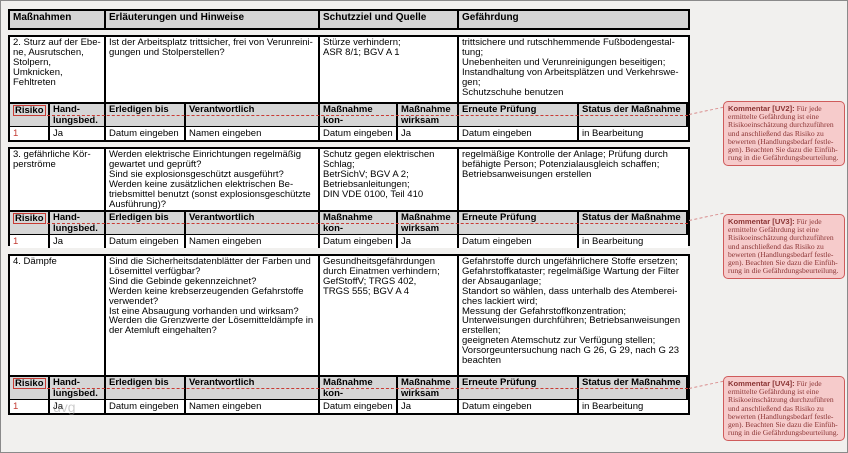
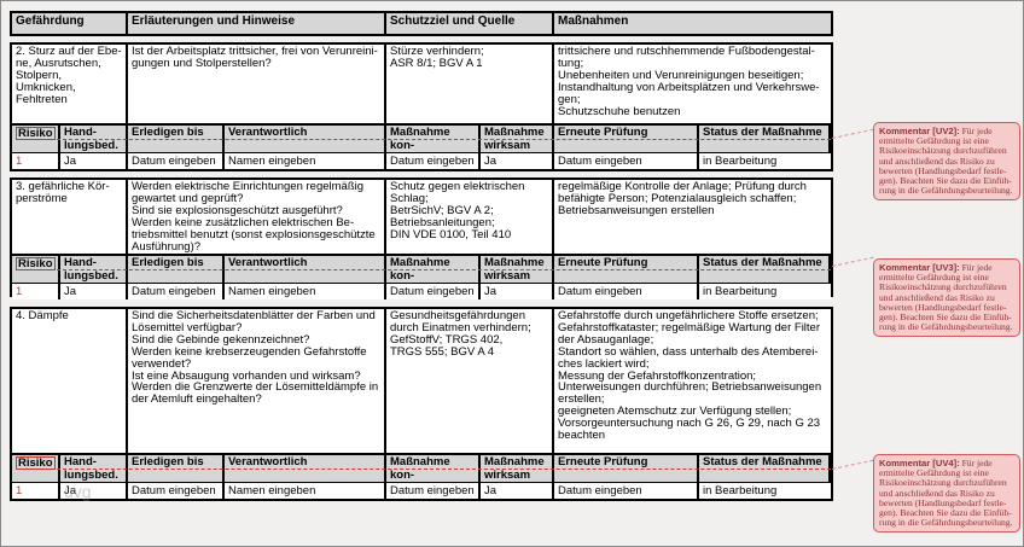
- Maßnahmen
+ Gefährdung
  Erläuterungen und Hinweise
  Schutzziel und Quelle
- Gefährdung
+ Maßnahmen
  2. Sturz auf der Ebe-
  ne, Ausrutschen,
  Stolpern, Umknicken,
  Fehltreten
  Ist der Arbeitsplatz trittsicher, frei von Verunreini-
  gungen und Stolperstellen?
  Stürze verhindern;
  ASR 8/1; BGV A 1
  trittsichere und rutschhemmende Fußbodengestal-
  tung;
  Unebenheiten und Verunreinigungen beseitigen;
  Instandhaltung von Arbeitsplätzen und Verkehrswe-
  gen;
  Schutzschuhe benutzen
  Risiko
  Hand-
  lungsbed.
  Erledigen bis
  Verantwortlich
  Maßnahme kon-
  Maßnahme
  wirksam
  Erneute Prüfung
  Status der Maßnahme
  1
  Ja
  Datum eingeben
  Namen eingeben
  Datum eingeben
  Ja
  Datum eingeben
  in Bearbeitung
  3. gefährliche Kör-
  perströme
  Werden elektrische Einrichtungen regelmäßig
  gewartet und geprüft?
  Sind sie explosionsgeschützt ausgeführt?
  Werden keine zusätzlichen elektrischen Be-
  triebsmittel benutzt (sonst explosionsgeschützte
  Ausführung)?
  Schutz gegen elektrischen
  Schlag;
  BetrSichV; BGV A 2;
  Betriebsanleitungen;
  DIN VDE 0100, Teil 410
  regelmäßige Kontrolle der Anlage; Prüfung durch
  befähigte Person; Potenzialausgleich schaffen;
  Betriebsanweisungen erstellen
  Risiko
  Hand-
  lungsbed.
  Erledigen bis
  Verantwortlich
  Maßnahme kon-
  Maßnahme
  wirksam
  Erneute Prüfung
  Status der Maßnahme
  1
  Ja
  Datum eingeben
  Namen eingeben
  Datum eingeben
  Ja
  Datum eingeben
  in Bearbeitung
  4. Dämpfe
  Sind die Sicherheitsdatenblätter der Farben und
  Lösemittel verfügbar?
  Sind die Gebinde gekennzeichnet?
  Werden keine krebserzeugenden Gefahrstoffe
  verwendet?
  Ist eine Absaugung vorhanden und wirksam?
  Werden die Grenzwerte der Lösemitteldämpfe in
  der Atemluft eingehalten?
  Gesundheitsgefährdungen
  durch Einatmen verhindern;
  GefStoffV; TRGS 402,
  TRGS 555; BGV A 4
  Gefahrstoffe durch ungefährlichere Stoffe ersetzen;
  Gefahrstoffkataster; regelmäßige Wartung der Filter
  der Absauganlage;
  Standort so wählen, dass unterhalb des Atemberei-
  ches lackiert wird;
  Messung der Gefahrstoffkonzentration;
  Unterweisungen durchführen; Betriebsanweisungen
  erstellen;
  geeigneten Atemschutz zur Verfügung stellen;
  Vorsorgeuntersuchung nach G 26, G 29, nach G 23
  beachten
  Risiko
  Hand-
  lungsbed.
  Erledigen bis
  Verantwortlich
  Maßnahme kon-
  Maßnahme
  wirksam
  Erneute Prüfung
  Status der Maßnahme
  1
  Ja
  Datum eingeben
  Namen eingeben
  Datum eingeben
  Ja
  Datum eingeben
  in Bearbeitung
  Kommentar [UV2]: Für jede
  ermittelte Gefährdung ist eine
  Risikoeinschätzung durchzuführen
  und anschließend das Risiko zu
  bewerten (Handlungsbedarf festle-
  gen). Beachten Sie dazu die Einfüh-
  rung in die Gefährdungsbeurteilung.
  Kommentar [UV3]: Für jede
  ermittelte Gefährdung ist eine
  Risikoeinschätzung durchzuführen
  und anschließend das Risiko zu
  bewerten (Handlungsbedarf festle-
  gen). Beachten Sie dazu die Einfüh-
  rung in die Gefährdungsbeurteilung.
  Kommentar [UV4]: Für jede
  ermittelte Gefährdung ist eine
  Risikoeinschätzung durchzuführen
  und anschließend das Risiko zu
  bewerten (Handlungsbedarf festle-
  gen). Beachten Sie dazu die Einfüh-
  rung in die Gefährdungsbeurteilung.
  uvg
